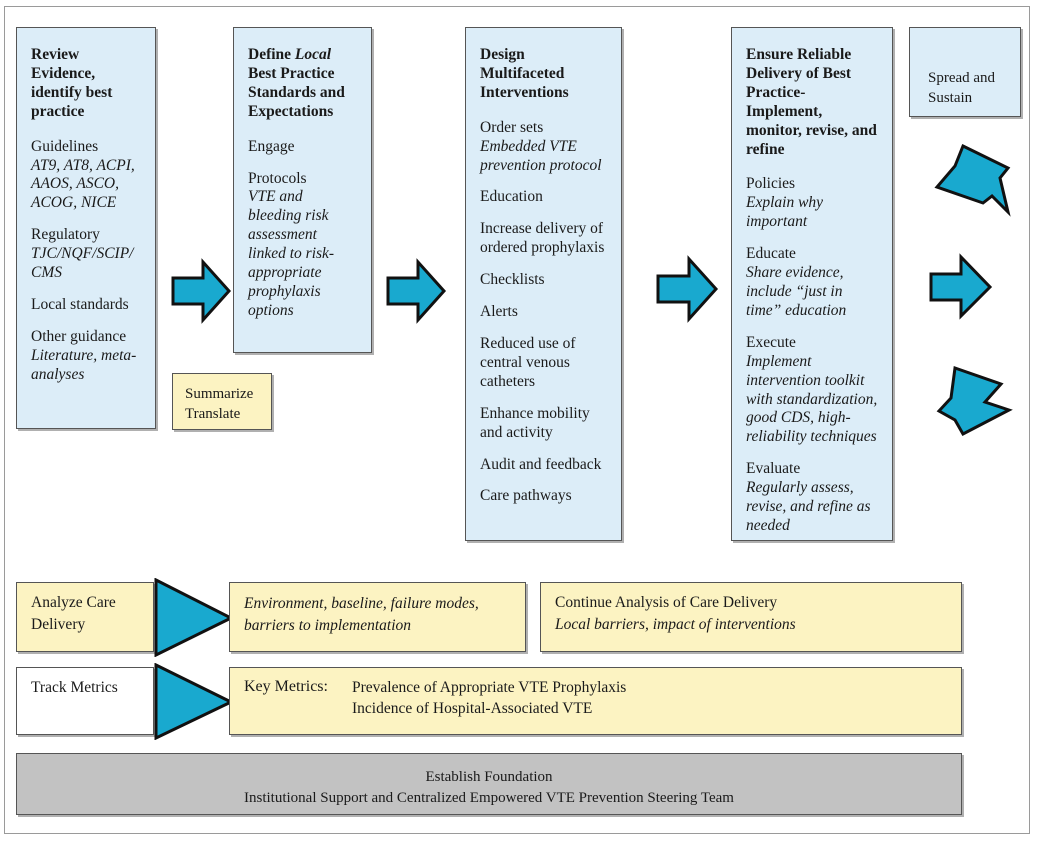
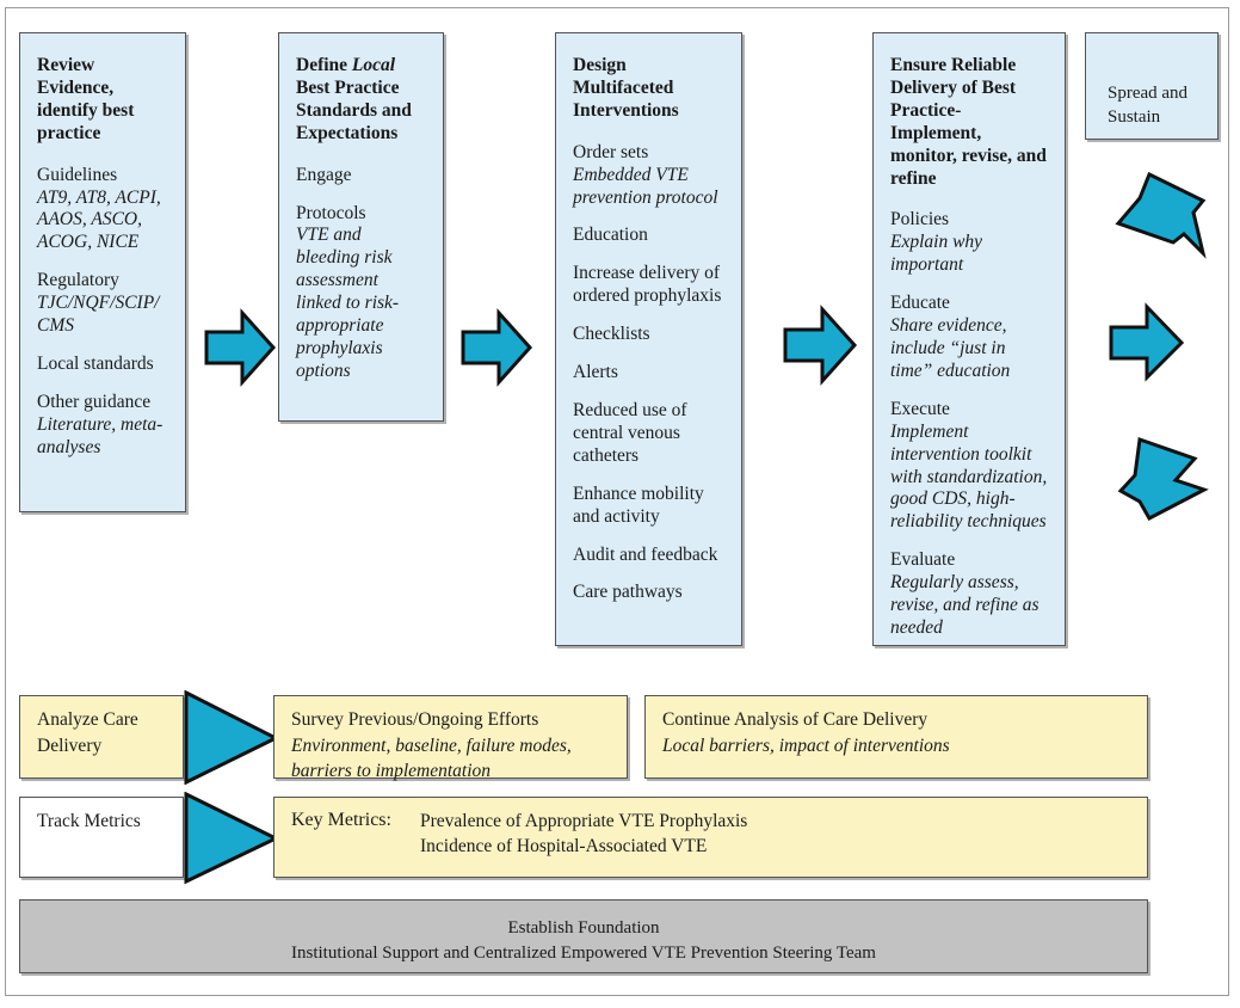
  Review Evidence, identify best practice
  Guidelines
  AT9, AT8, ACPI, AAOS, ASCO, ACOG, NICE
  Regulatory
  TJC/NQF/SCIP/ CMS
  Local standards
  Other guidance
  Literature, meta-analyses
  Define Local Best Practice Standards and Expectations
  Engage
  Protocols
  VTE and bleeding risk assessment linked to risk-appropriate prophylaxis options
- Summarize
- Translate
  Design Multifaceted Interventions
  Order sets
  Embedded VTE prevention protocol
  Education
  Increase delivery of ordered prophylaxis
  Checklists
  Alerts
  Reduced use of central venous catheters
  Enhance mobility and activity
  Audit and feedback
  Care pathways
  Ensure Reliable Delivery of Best Practice-Implement, monitor, revise, and refine
  Policies
  Explain why important
  Educate
  Share evidence, include “just in time” education
  Execute
  Implement intervention toolkit with standardization, good CDS, high-reliability techniques
  Evaluate
  Regularly assess, revise, and refine as needed
  Spread and
  Sustain
  Analyze Care
  Delivery
+ Survey Previous/Ongoing Efforts
  Environment, baseline, failure modes,
  barriers to implementation
  Continue Analysis of Care Delivery
  Local barriers, impact of interventions
  Track Metrics
  Key Metrics:
  Prevalence of Appropriate VTE Prophylaxis
  Incidence of Hospital-Associated VTE
  Establish Foundation
  Institutional Support and Centralized Empowered VTE Prevention Steering Team
